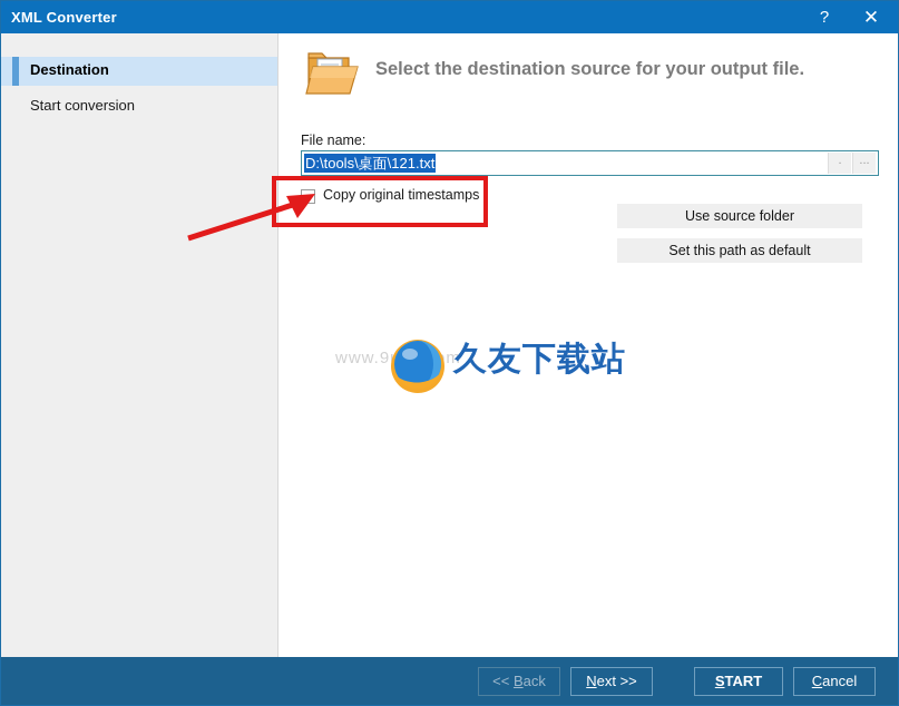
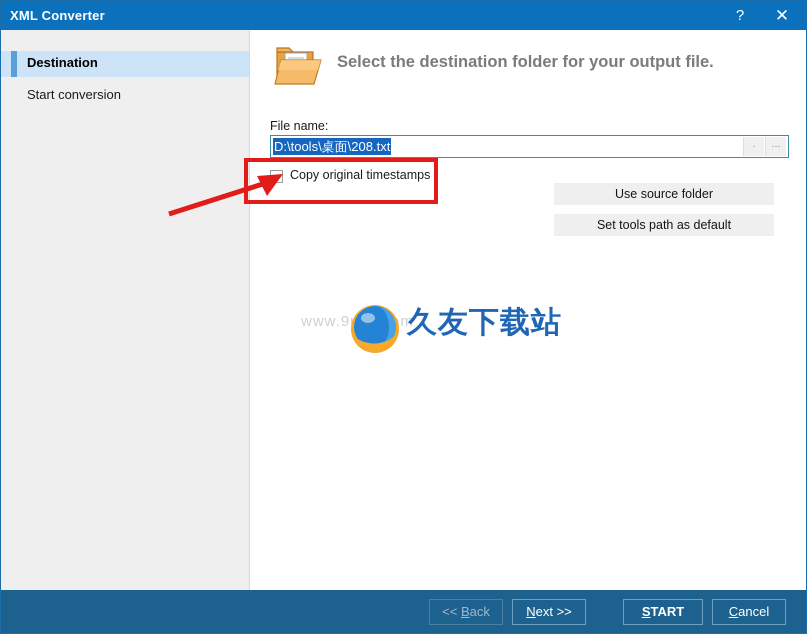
  XML Converter
  ?
  ✕
  Destination
  Start conversion
- Select the destination source for your output file.
+ Select the destination folder for your output file.
  File name:
- D:\tools\桌面\121.txt
+ D:\tools\桌面\208.txt
  .
  ...
  Copy original timestamps
  Use source folder
- Set this path as default
+ Set tools path as default
  久友下载站
  << Back
  Next >>
  START
  Cancel
